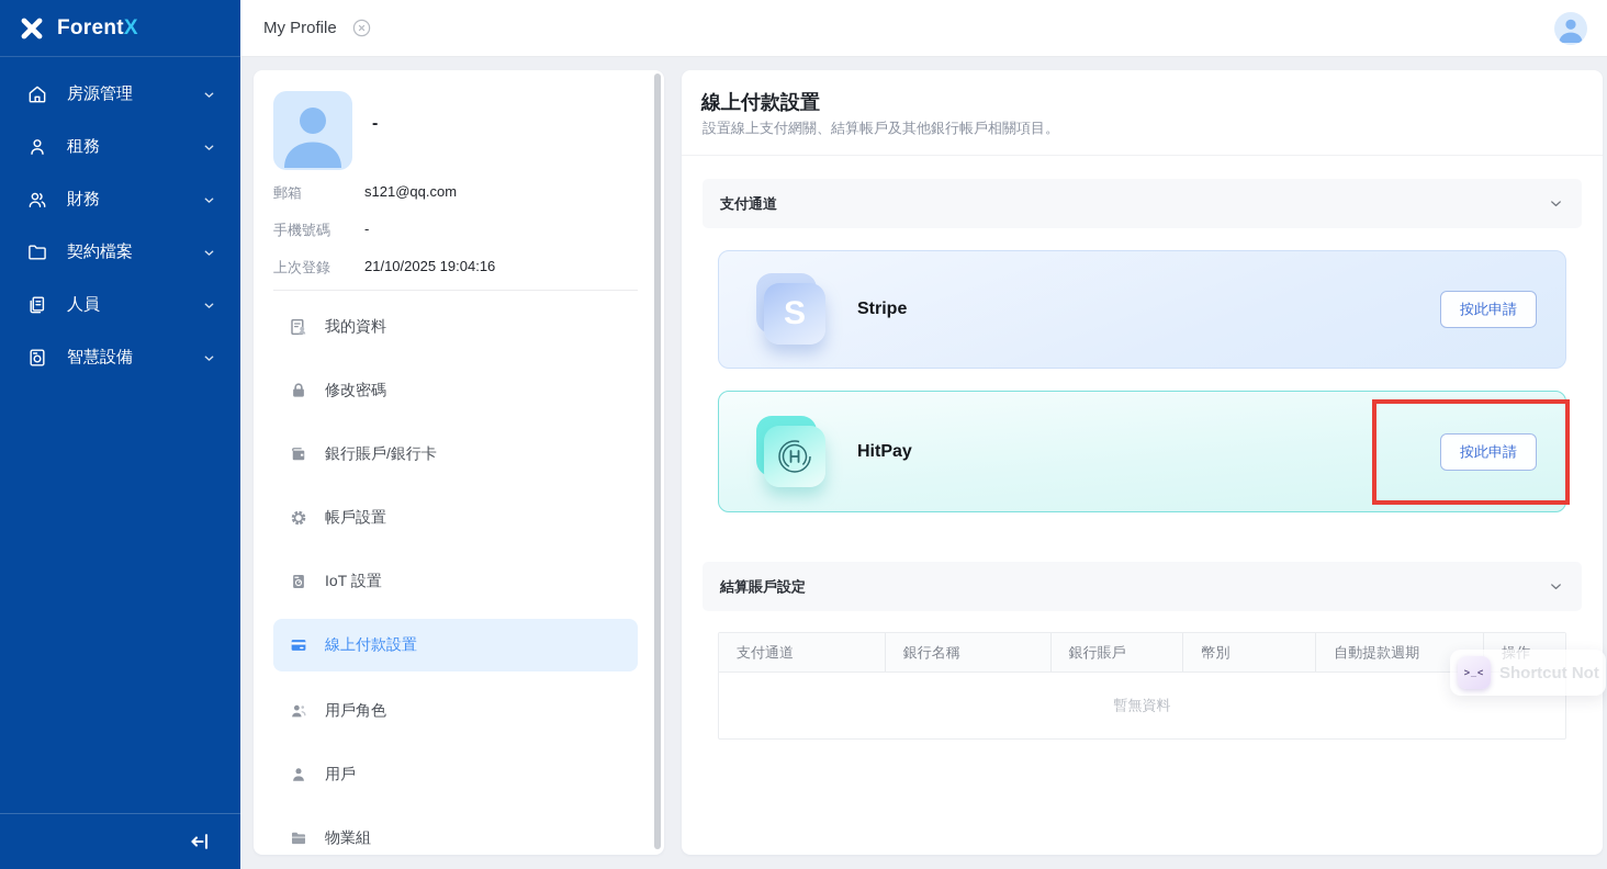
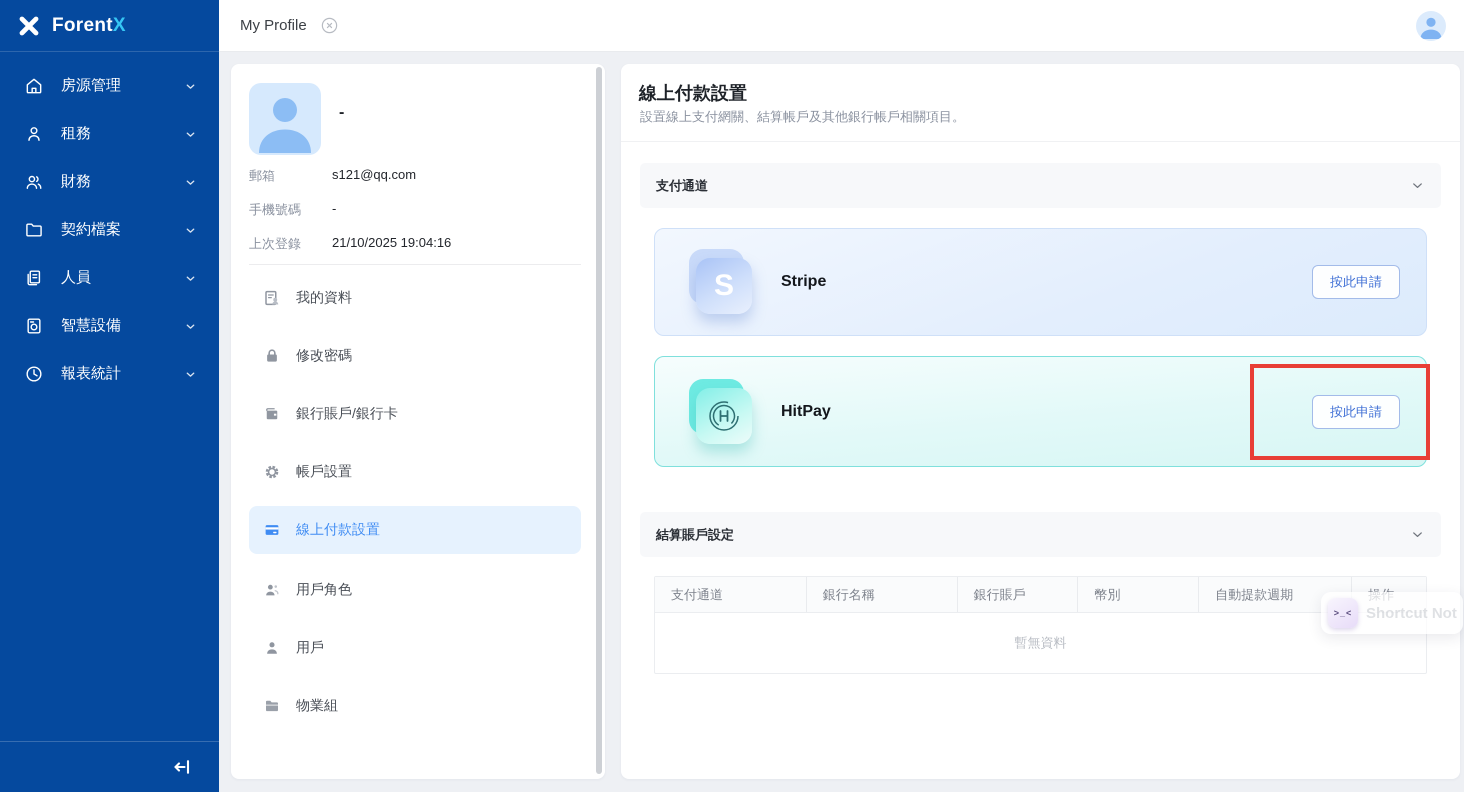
  ForentX
  房源管理
  租務
  財務
  契約檔案
  人員
  智慧設備
+ 報表統計
  My Profile
  -
  郵箱
  s121@qq.com
  手機號碼
  -
  上次登錄
  21/10/2025 19:04:16
  我的資料
  修改密碼
  銀行賬戶/銀行卡
  帳戶設置
- IoT 設置
  線上付款設置
  用戶角色
  用戶
  物業組
  線上付款設置
  設置線上支付網關、結算帳戶及其他銀行帳戶相關項目。
  支付通道
  S
  Stripe
  按此申請
  HitPay
  按此申請
  結算賬戶設定
  支付通道
  銀行名稱
  銀行賬戶
  幣別
  自動提款週期
  操作
  暫無資料
  >_<
  Shortcut Not
